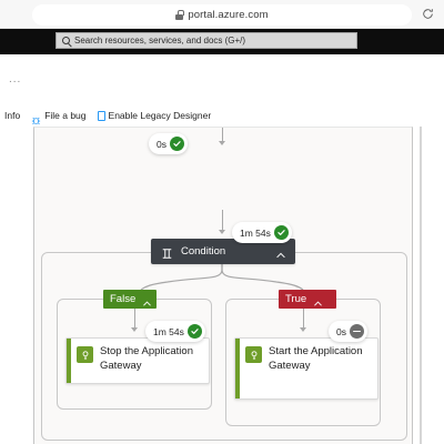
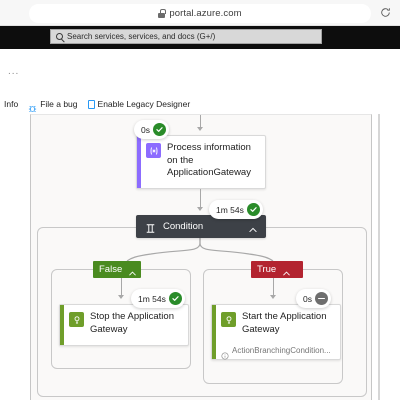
  portal.azure.com
- Search resources, services, and docs (G+/)
+ Search services, services, and docs (G+/)
  ...
  Info
  File a bug
  Enable Legacy Designer
+ Process information on the ApplicationGateway
  0s
  Condition
  1m 54s
  False
  Stop the Application Gateway
  1m 54s
  True
  Start the Application Gateway
+ ActionBranchingCondition...
  0s
